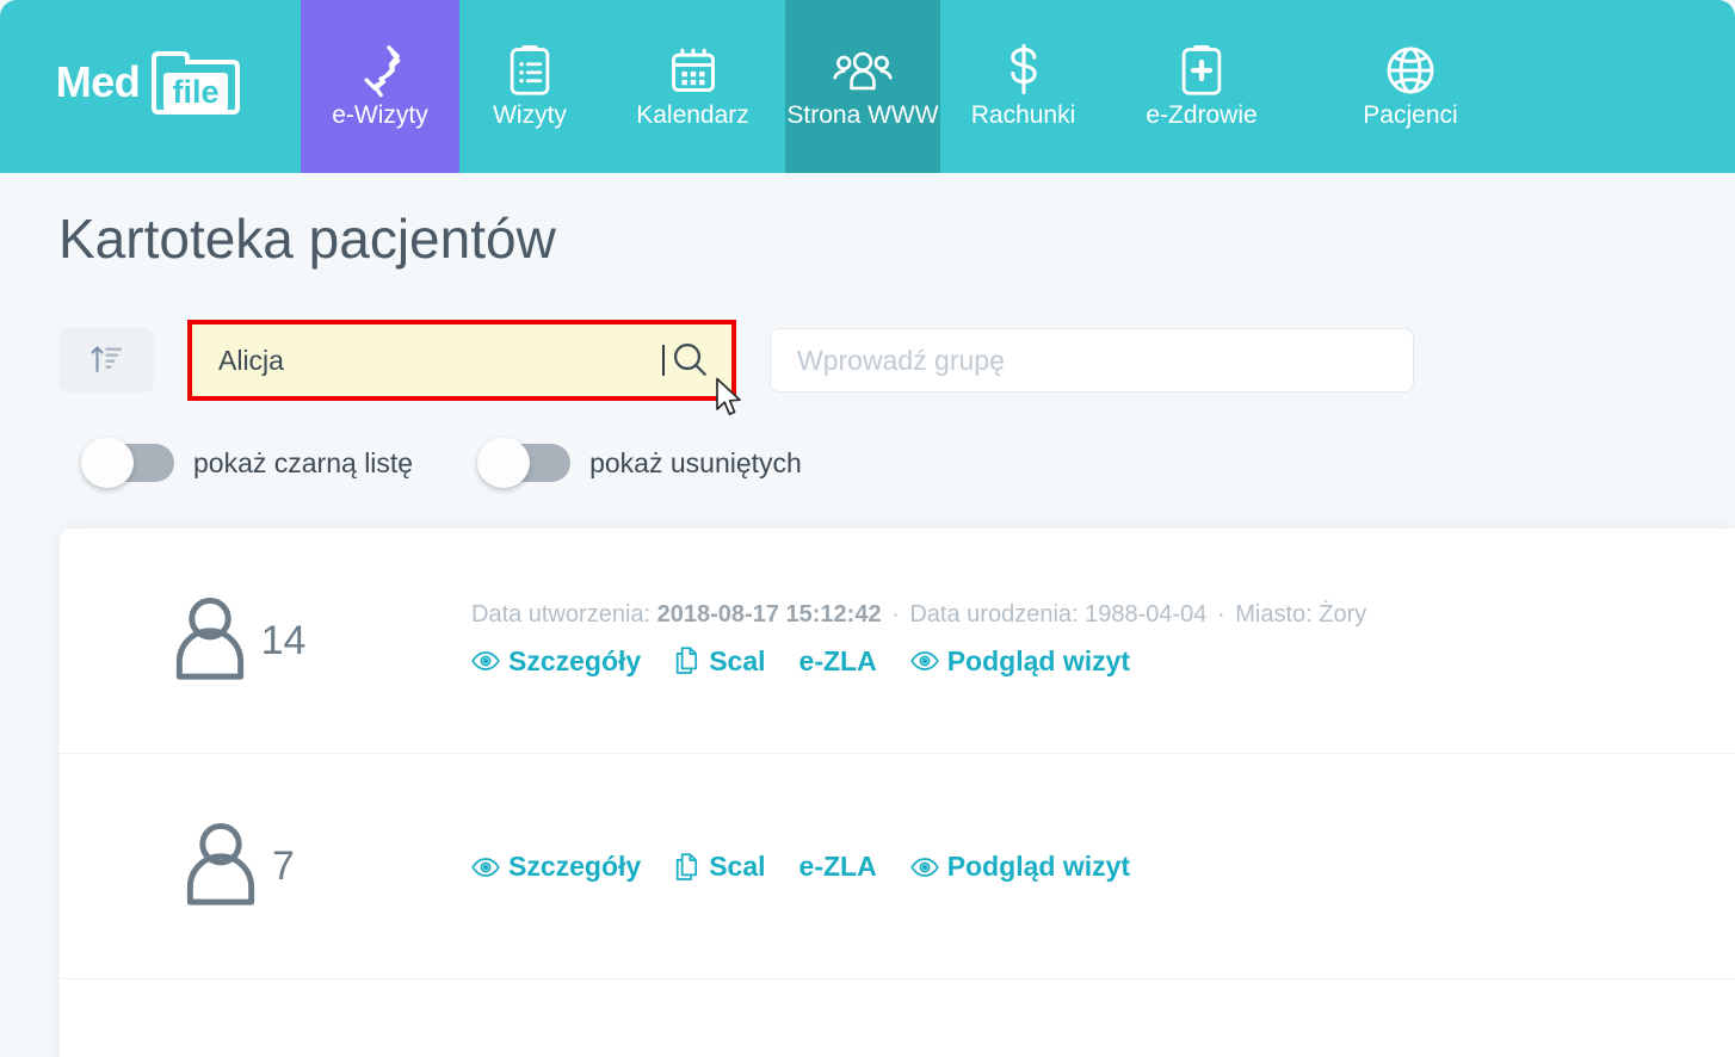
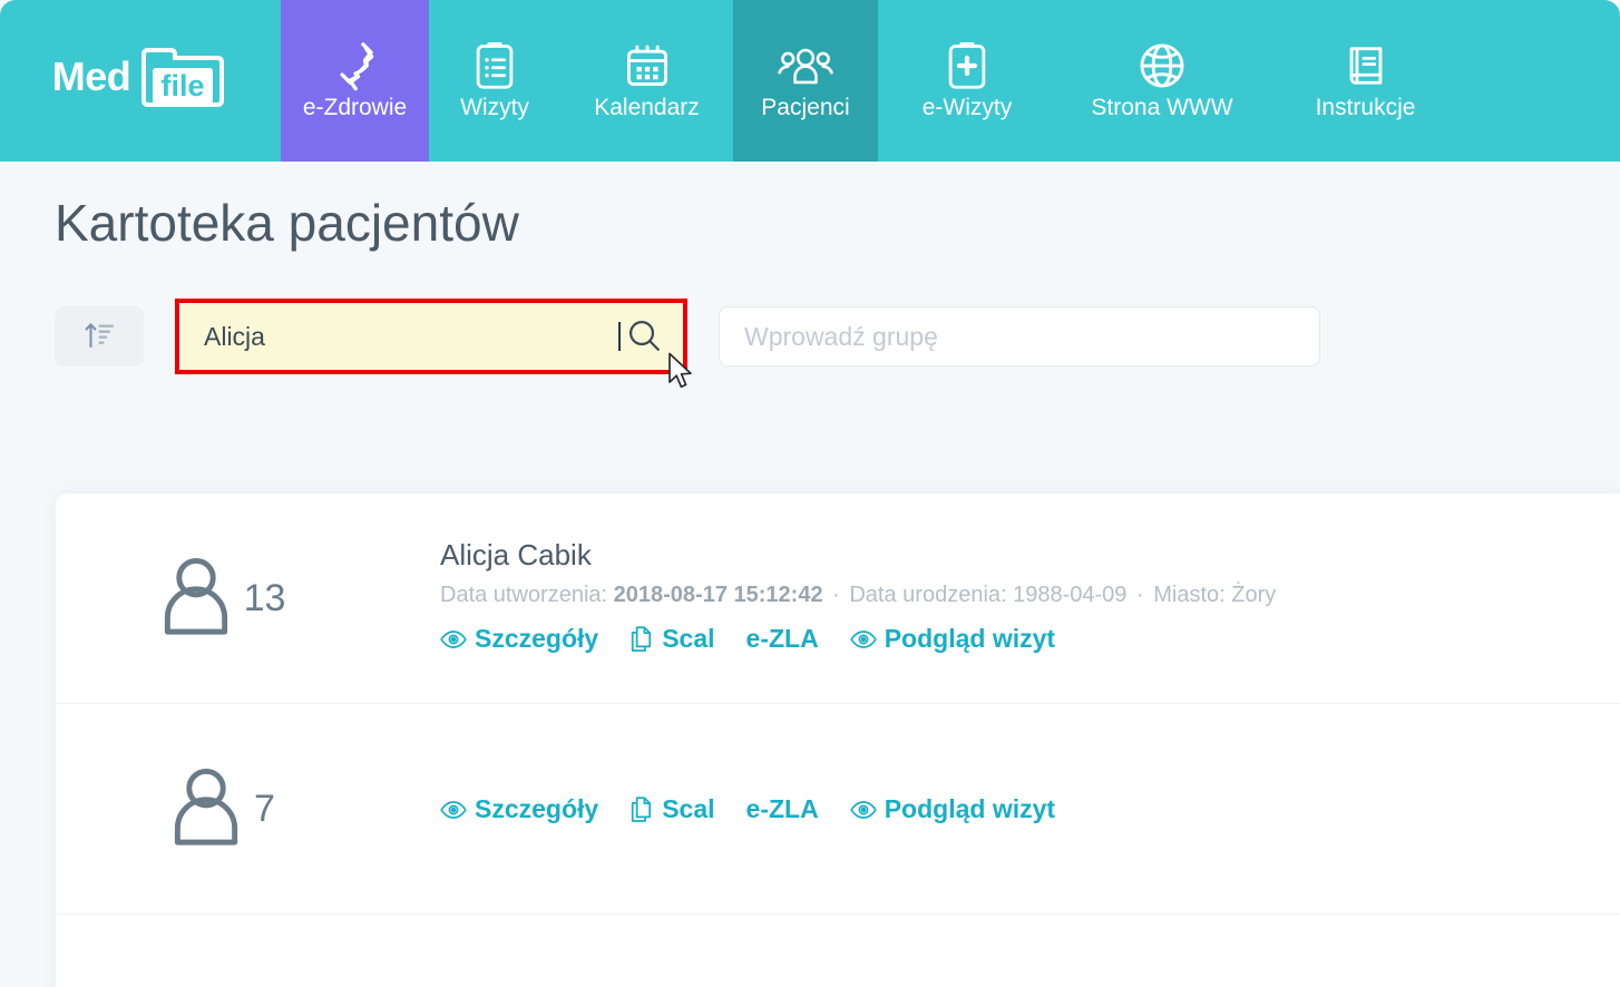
  Med
  file
- e-Wizyty
+ e-Zdrowie
  Wizyty
  Kalendarz
- Strona WWW
+ Pacjenci
- Rachunki
- e-Zdrowie
+ e-Wizyty
- Pacjenci
+ Strona WWW
+ Instrukcje
  Kartoteka pacjentów
  Alicja
  Wprowadź grupę
- pokaż czarną listę
- pokaż usuniętych
- 14
+ 13
+ Alicja Cabik
- Data utworzenia: 2018-08-17 15:12:42 · Data urodzenia: 1988-04-04 · Miasto: Żory
+ Data utworzenia: 2018-08-17 15:12:42 · Data urodzenia: 1988-04-09 · Miasto: Żory
  Szczegóły
  Scal
  e-ZLA
  Podgląd wizyt
  7
  Szczegóły
  Scal
  e-ZLA
  Podgląd wizyt
